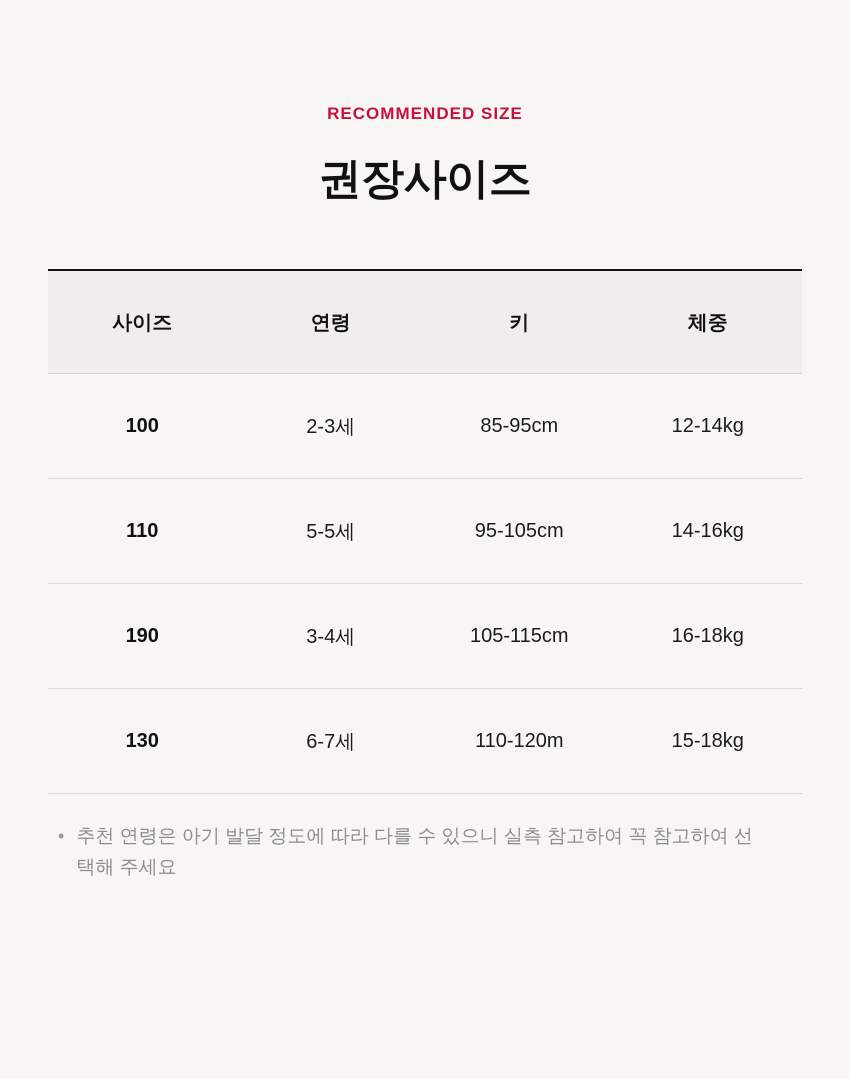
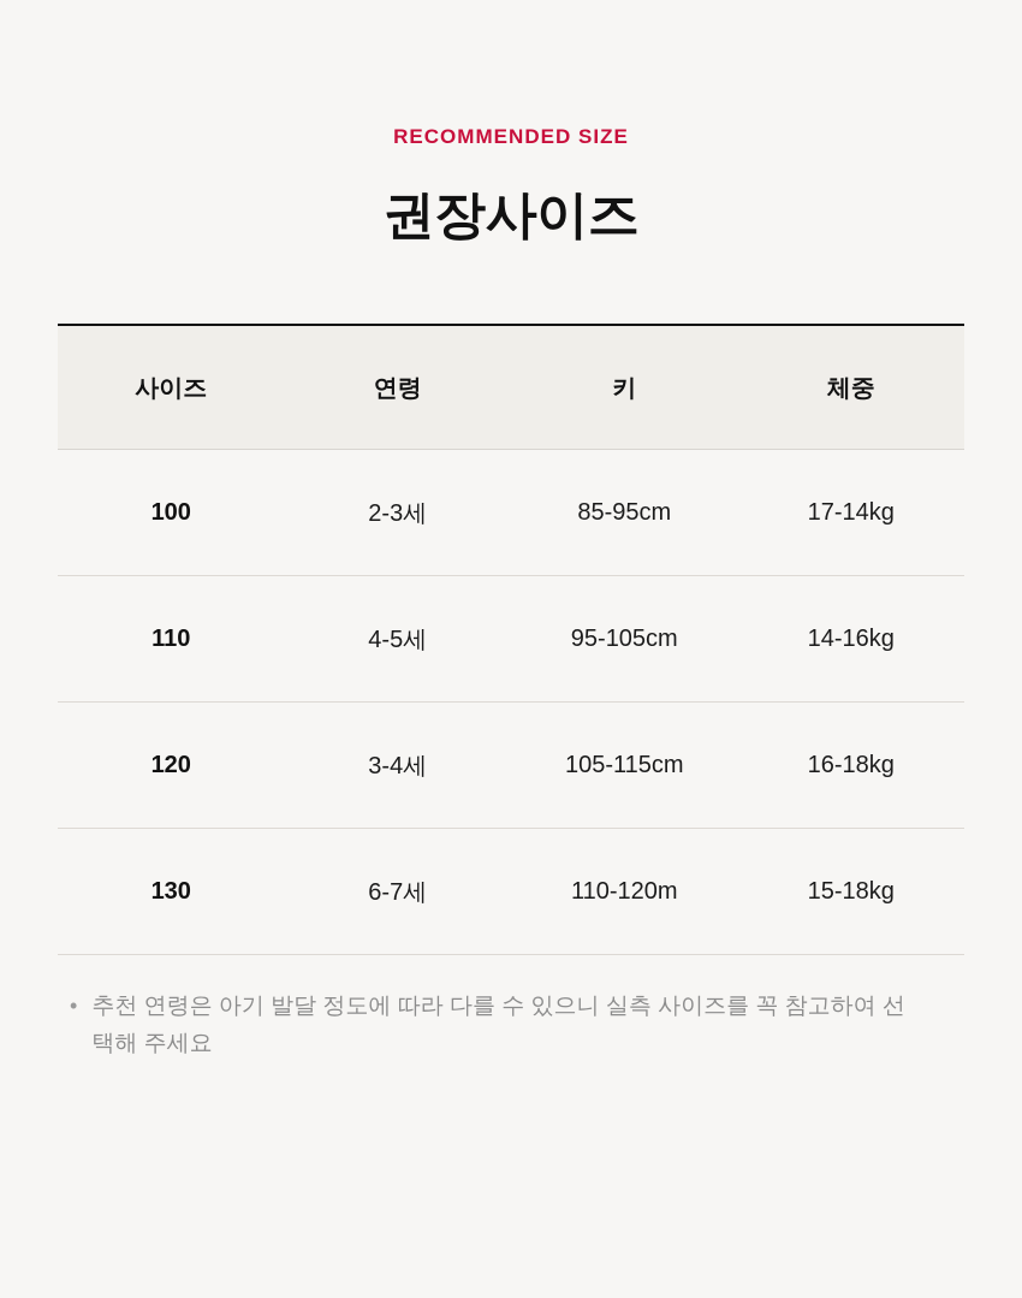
  RECOMMENDED SIZE
  권장사이즈
  사이즈	연령	키	체중
- 100	2-3세	85-95cm	12-14kg
+ 100	2-3세	85-95cm	17-14kg
- 110	5-5세	95-105cm	14-16kg
+ 110	4-5세	95-105cm	14-16kg
- 190	3-4세	105-115cm	16-18kg
+ 120	3-4세	105-115cm	16-18kg
  130	6-7세	110-120m	15-18kg
  •
- 추천 연령은 아기 발달 정도에 따라 다를 수 있으니 실측 참고하여 꼭 참고하여 선택해 주세요
+ 추천 연령은 아기 발달 정도에 따라 다를 수 있으니 실측 사이즈를 꼭 참고하여 선택해 주세요
